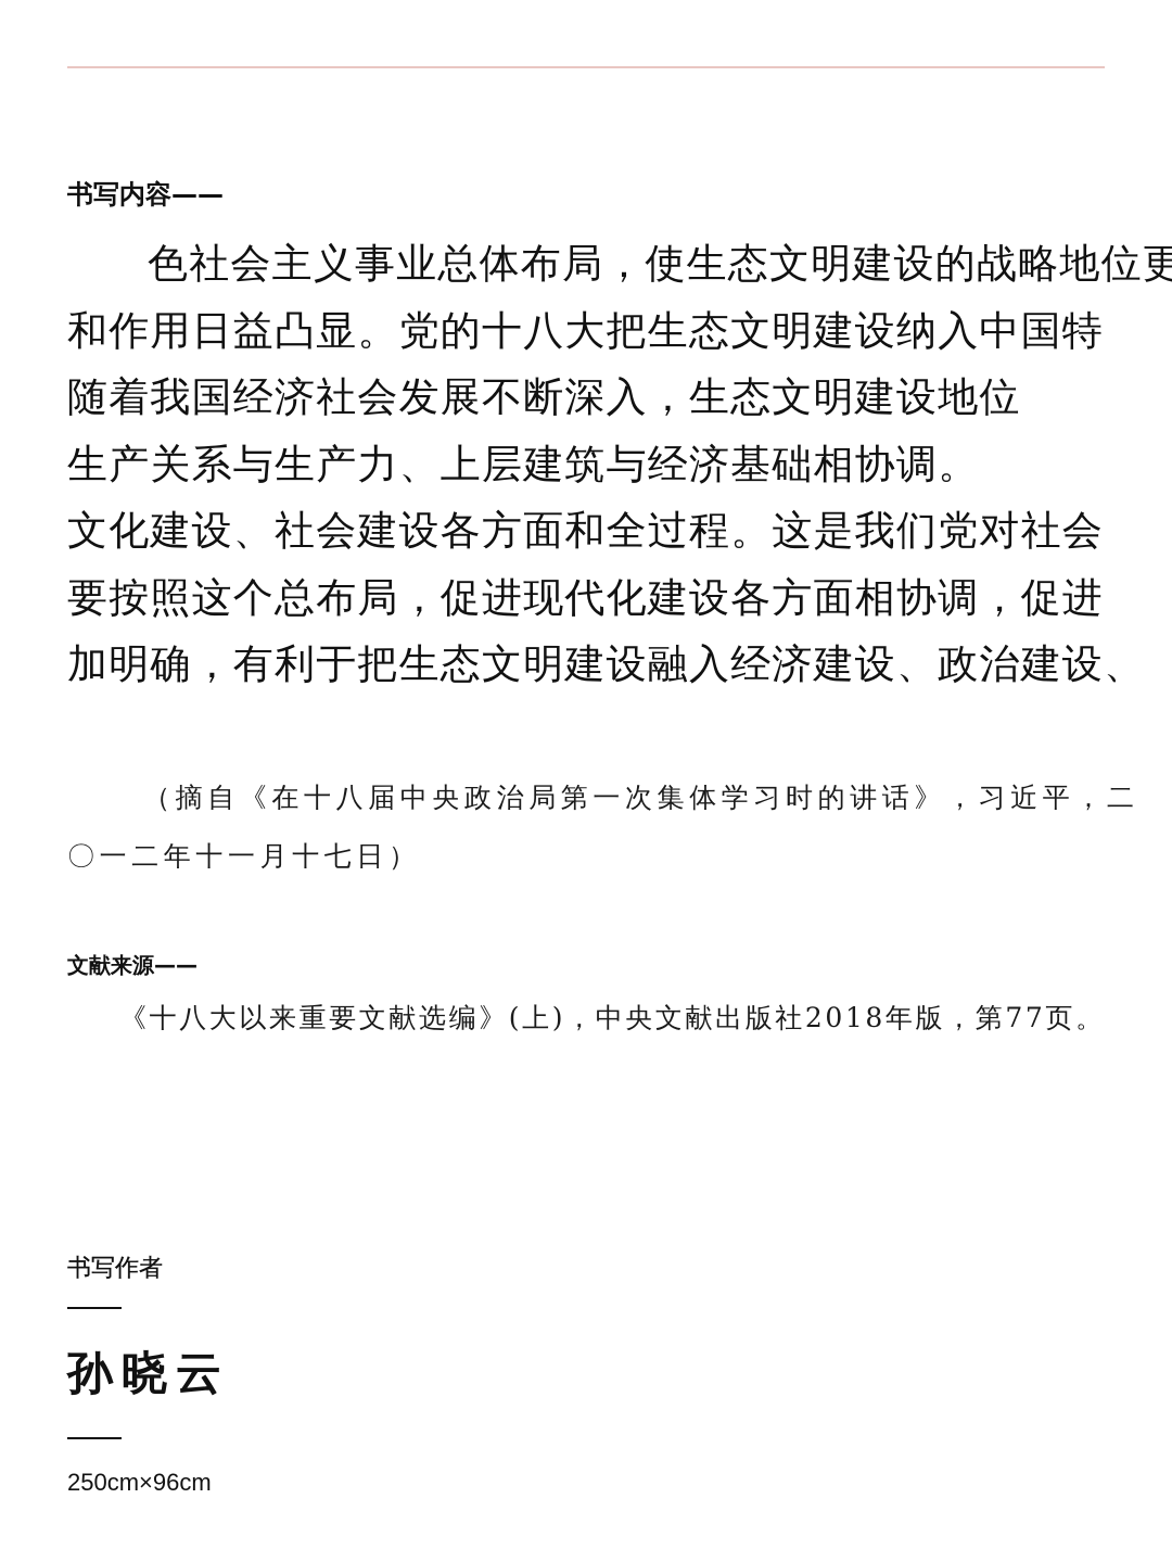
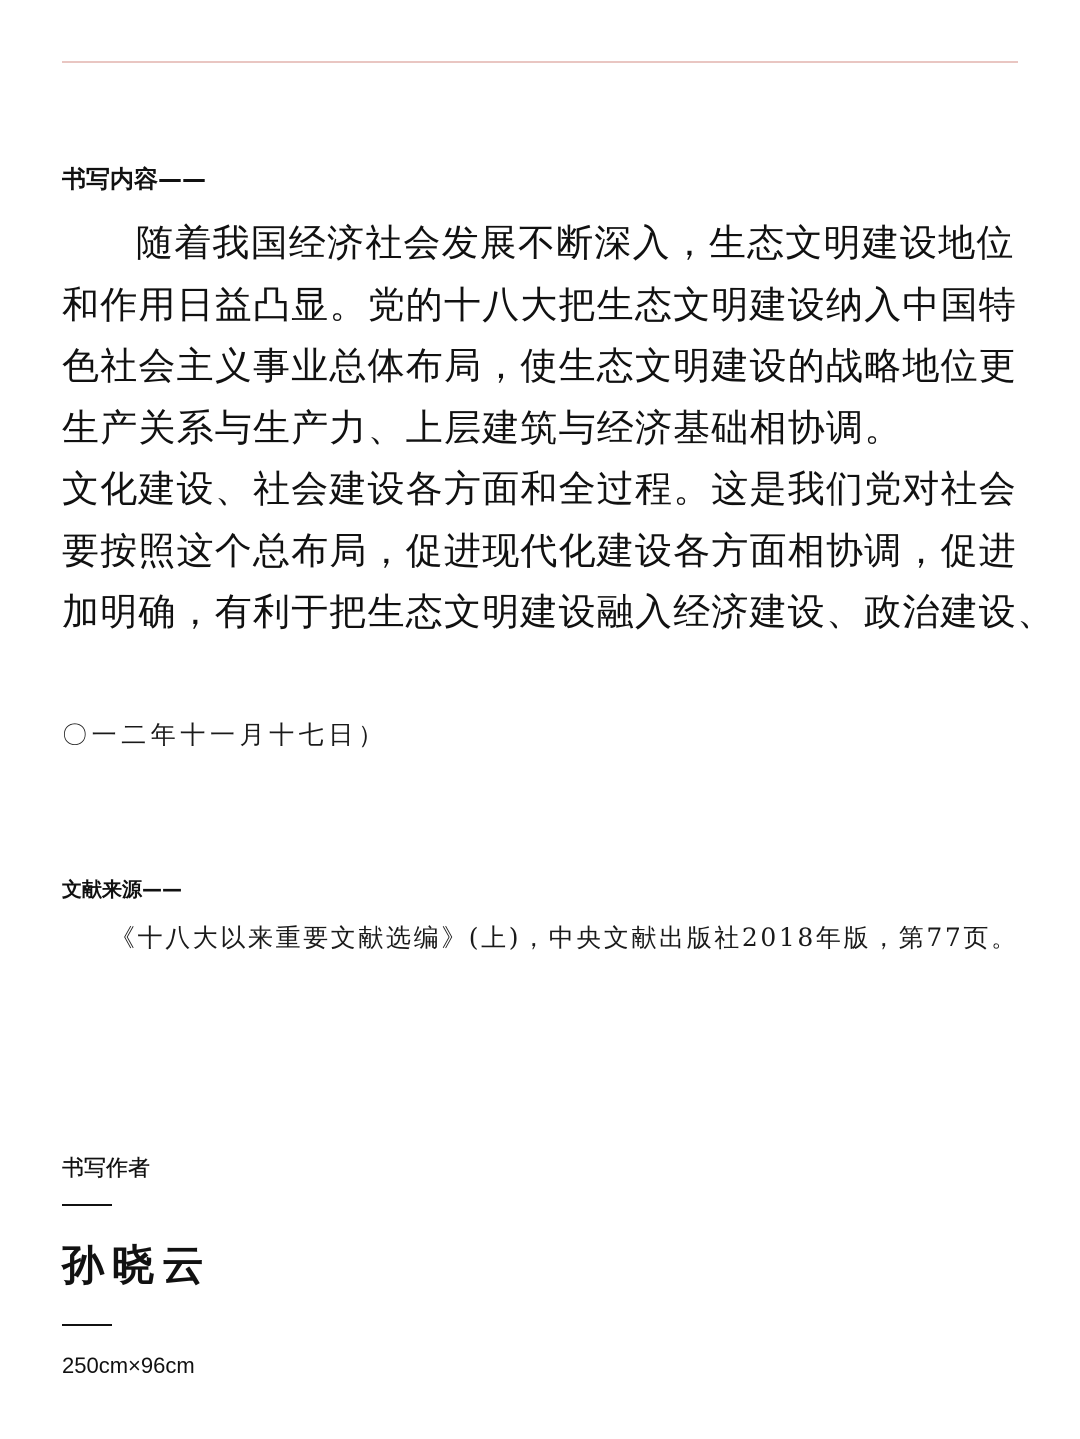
  书写内容——
- 色社会主义事业总体布局，使生态文明建设的战略地位更
+ 随着我国经济社会发展不断深入，生态文明建设地位
  和作用日益凸显。党的十八大把生态文明建设纳入中国特
- 随着我国经济社会发展不断深入，生态文明建设地位
+ 色社会主义事业总体布局，使生态文明建设的战略地位更
  生产关系与生产力、上层建筑与经济基础相协调。
  文化建设、社会建设各方面和全过程。这是我们党对社会
  要按照这个总布局，促进现代化建设各方面相协调，促进
  加明确，有利于把生态文明建设融入经济建设、政治建设、
- （摘自《在十八届中央政治局第一次集体学习时的讲话》，习近平，二
  〇一二年十一月十七日）
  文献来源——
  《十八大以来重要文献选编》(上)，中央文献出版社2018年版，第77页。
  书写作者
  孙晓云
  250cm×96cm
